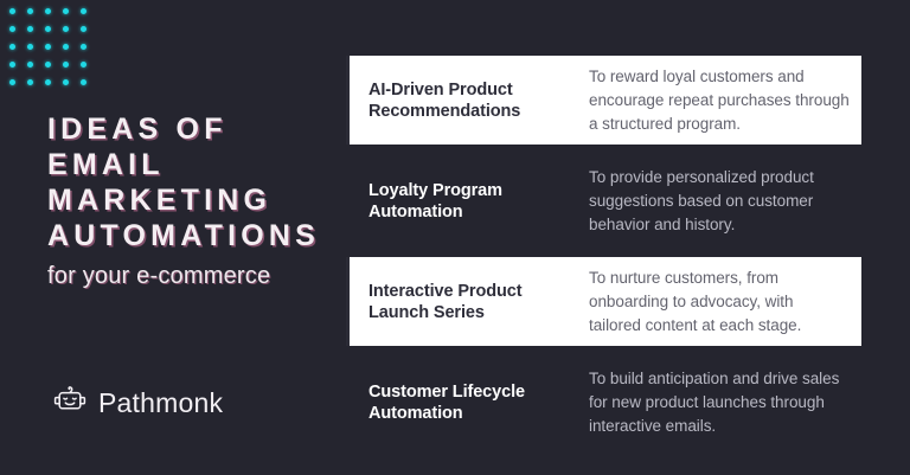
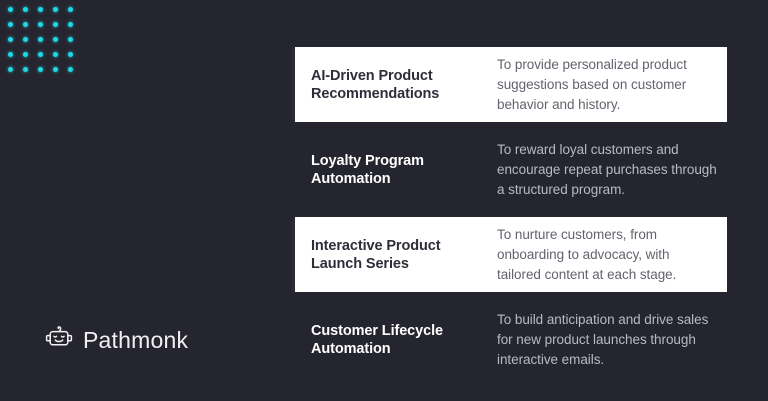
- IDEAS OF
- EMAIL
- MARKETING
- AUTOMATIONS
- for your e-commerce
  Pathmonk
  AI-Driven Product
  Recommendations
- To reward loyal customers and encourage repeat purchases through a structured program.
+ To provide personalized product suggestions based on customer behavior and history.
  Loyalty Program
  Automation
- To provide personalized product suggestions based on customer behavior and history.
+ To reward loyal customers and encourage repeat purchases through a structured program.
  Interactive Product
  Launch Series
  To nurture customers, from onboarding to advocacy, with tailored content at each stage.
  Customer Lifecycle
  Automation
  To build anticipation and drive sales for new product launches through interactive emails.
